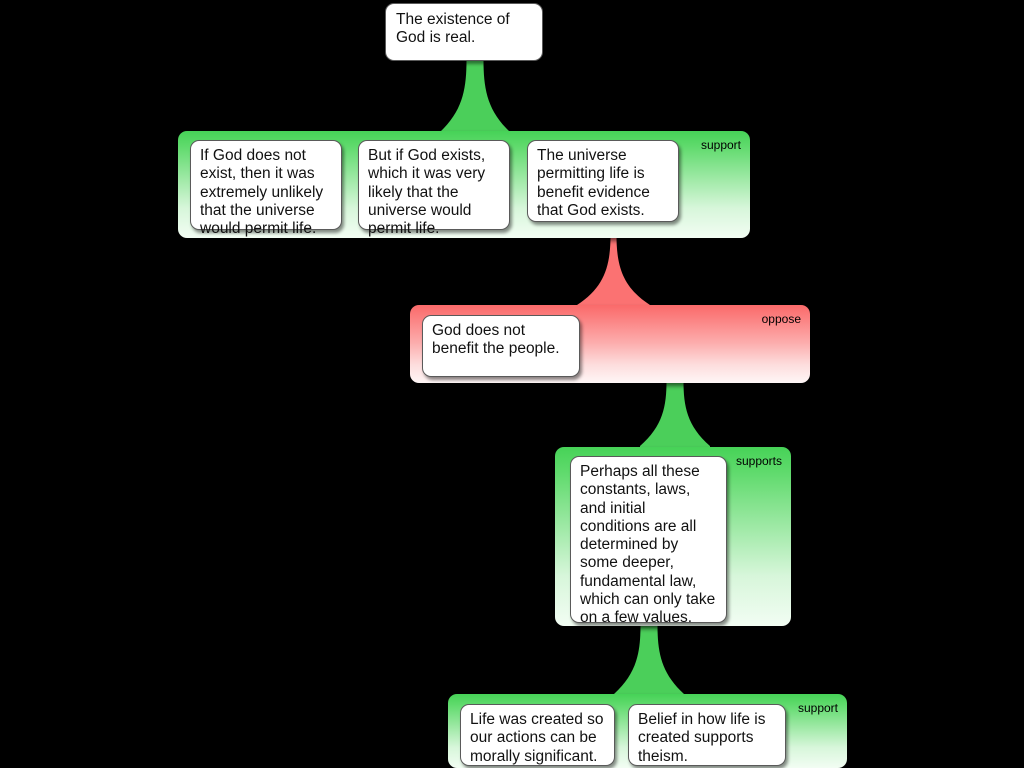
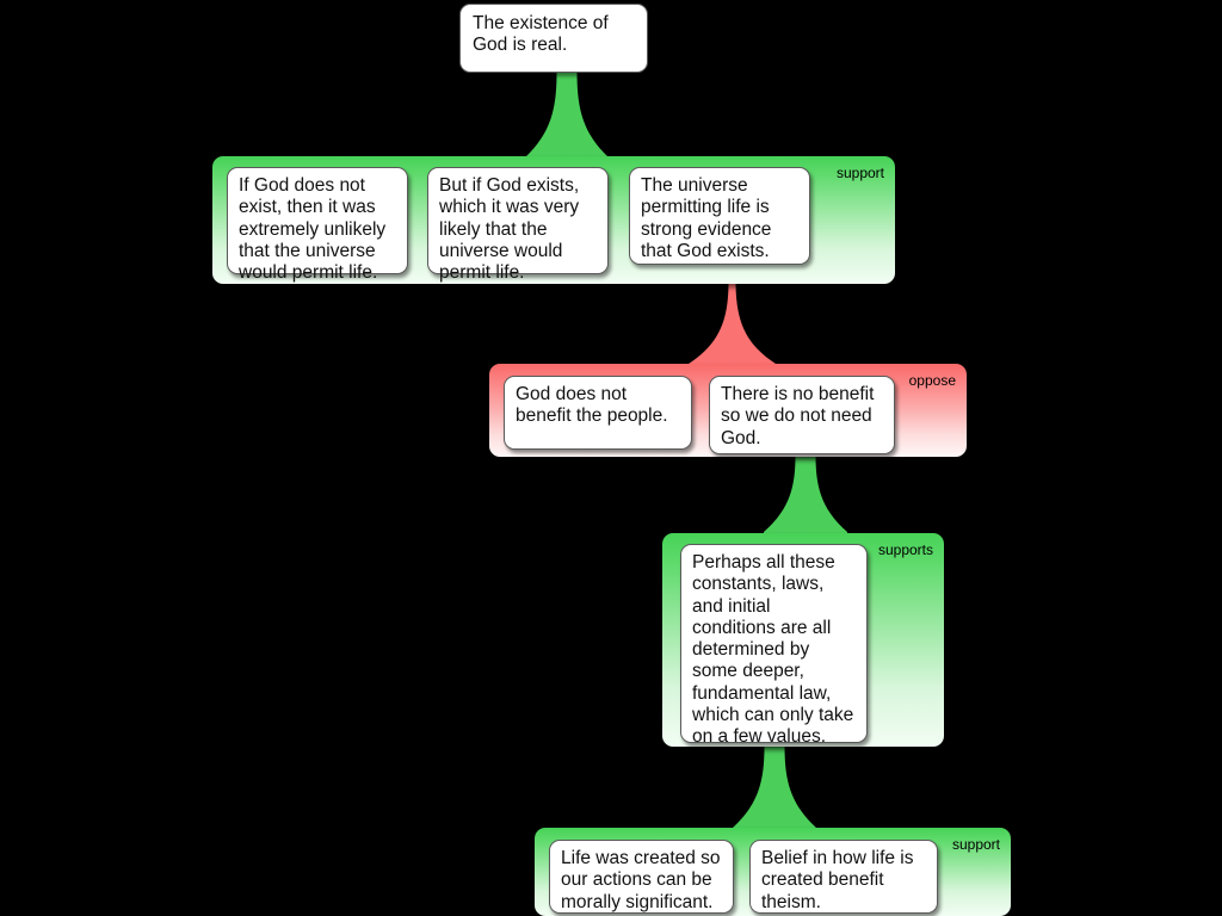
  The existence of God is real.
  support
  If God does not exist, then it was extremely unlikely that the universe would permit life.
  But if God exists, which it was very likely that the universe would permit life.
- The universe permitting life is benefit evidence that God exists.
+ The universe permitting life is strong evidence that God exists.
  oppose
  God does not benefit the people.
+ There is no benefit so we do not need God.
  supports
  Perhaps all these constants, laws, and initial conditions are all determined by some deeper, fundamental law, which can only take on a few values.
  support
  Life was created so our actions can be morally significant.
- Belief in how life is created supports theism.
+ Belief in how life is created benefit theism.
